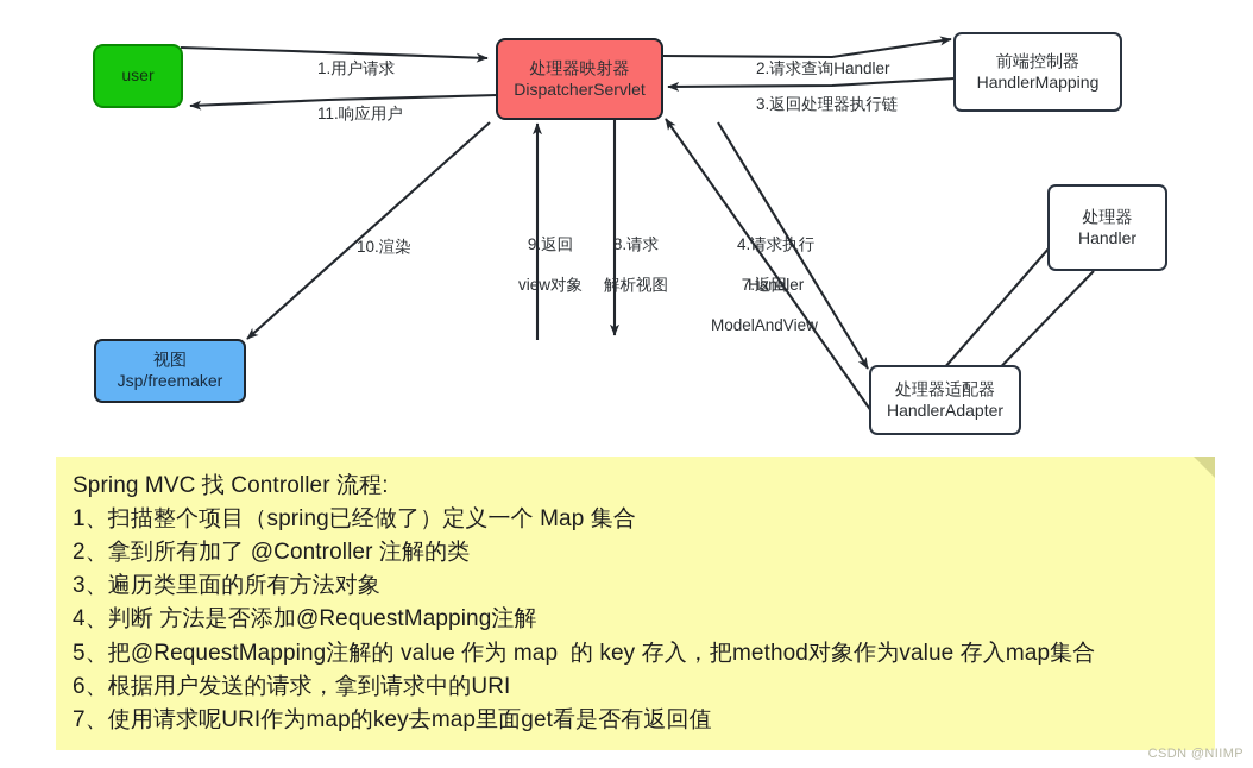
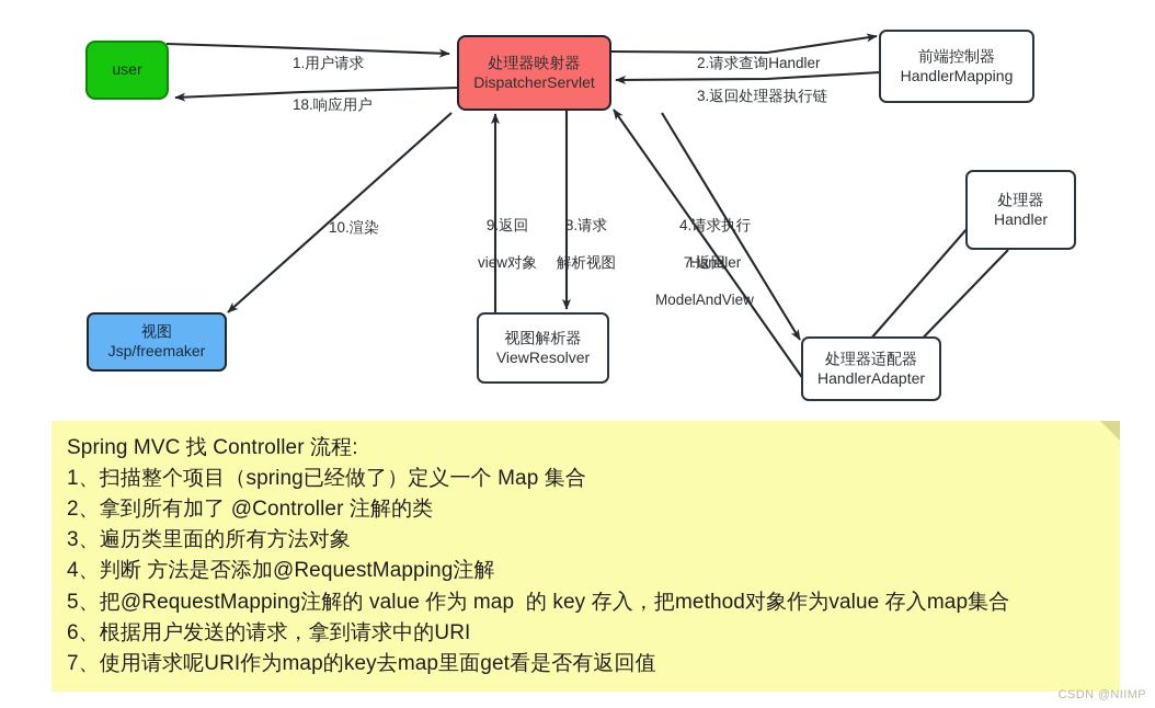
  user
  处理器映射器
  DispatcherServlet
  前端控制器
  HandlerMapping
  处理器
  Handler
  处理器适配器
  HandlerAdapter
+ 视图解析器
+ ViewResolver
  视图
  Jsp/freemaker
  1.用户请求
- 11.响应用户
+ 18.响应用户
  2.请求查询Handler
  3.返回处理器执行链
  4.请求执行
  Handler
  7.返回
  ModelAndView
  8.请求
  解析视图
  9.返回
  view对象
  10.渲染
  Spring MVC 找 Controller 流程:
  1、扫描整个项目（spring已经做了）定义一个 Map 集合
  2、拿到所有加了 @Controller 注解的类
  3、遍历类里面的所有方法对象
  4、判断 方法是否添加@RequestMapping注解
  5、把@RequestMapping注解的 value 作为 map 的 key 存入，把method对象作为value 存入map集合
  6、根据用户发送的请求，拿到请求中的URI
  7、使用请求呢URI作为map的key去map里面get看是否有返回值
  CSDN @NIIMP
